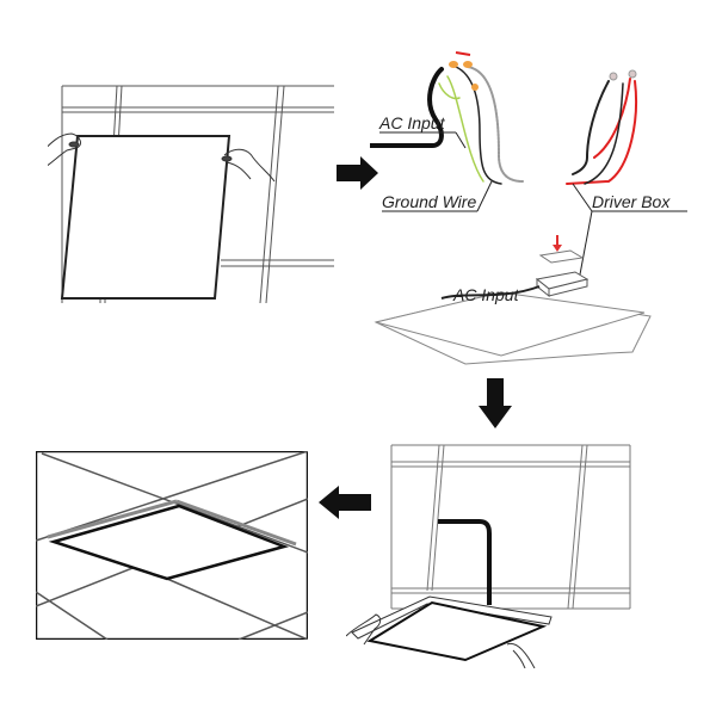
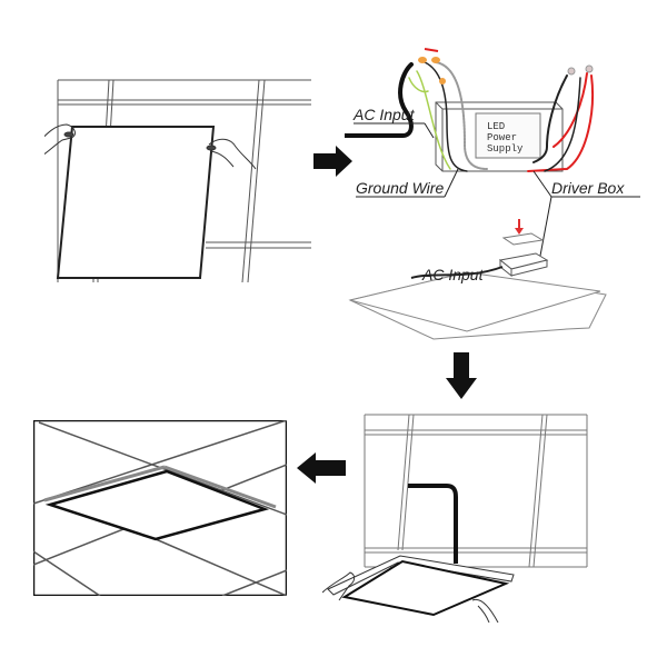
+ LED
+ Power
+ Supply
  AC Input
  Ground Wire
  Driver Box
  AC Input
